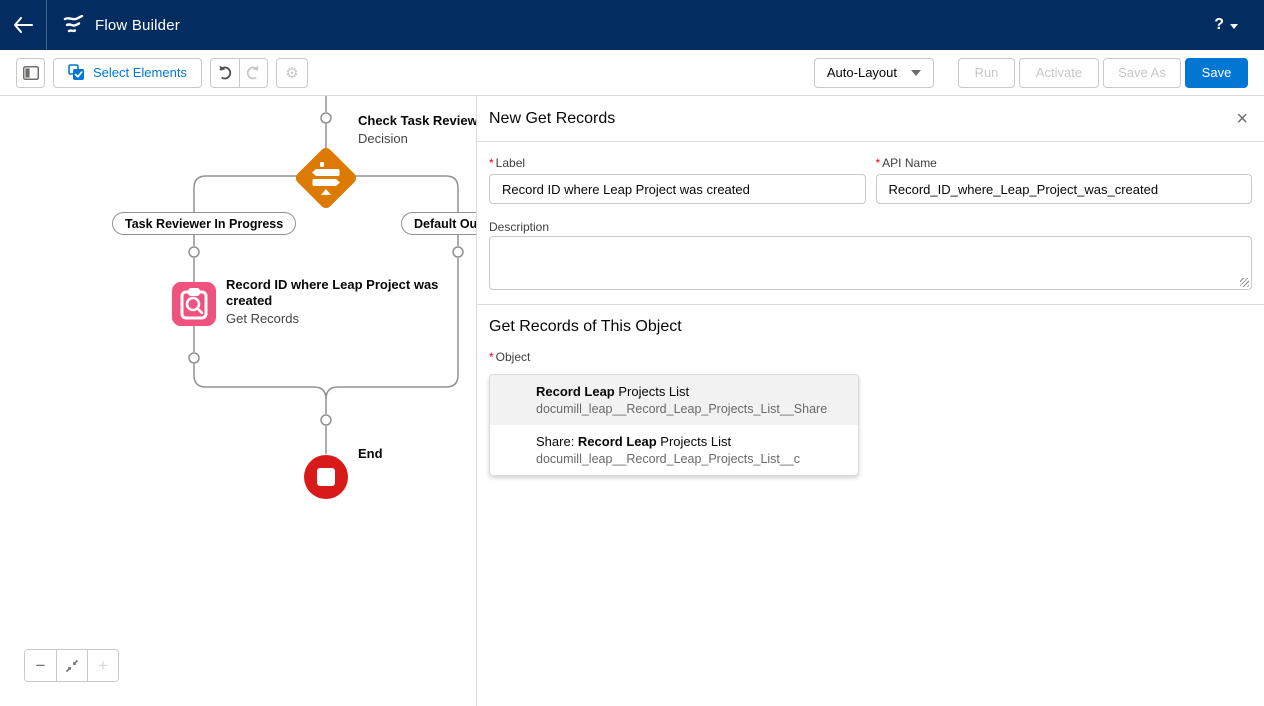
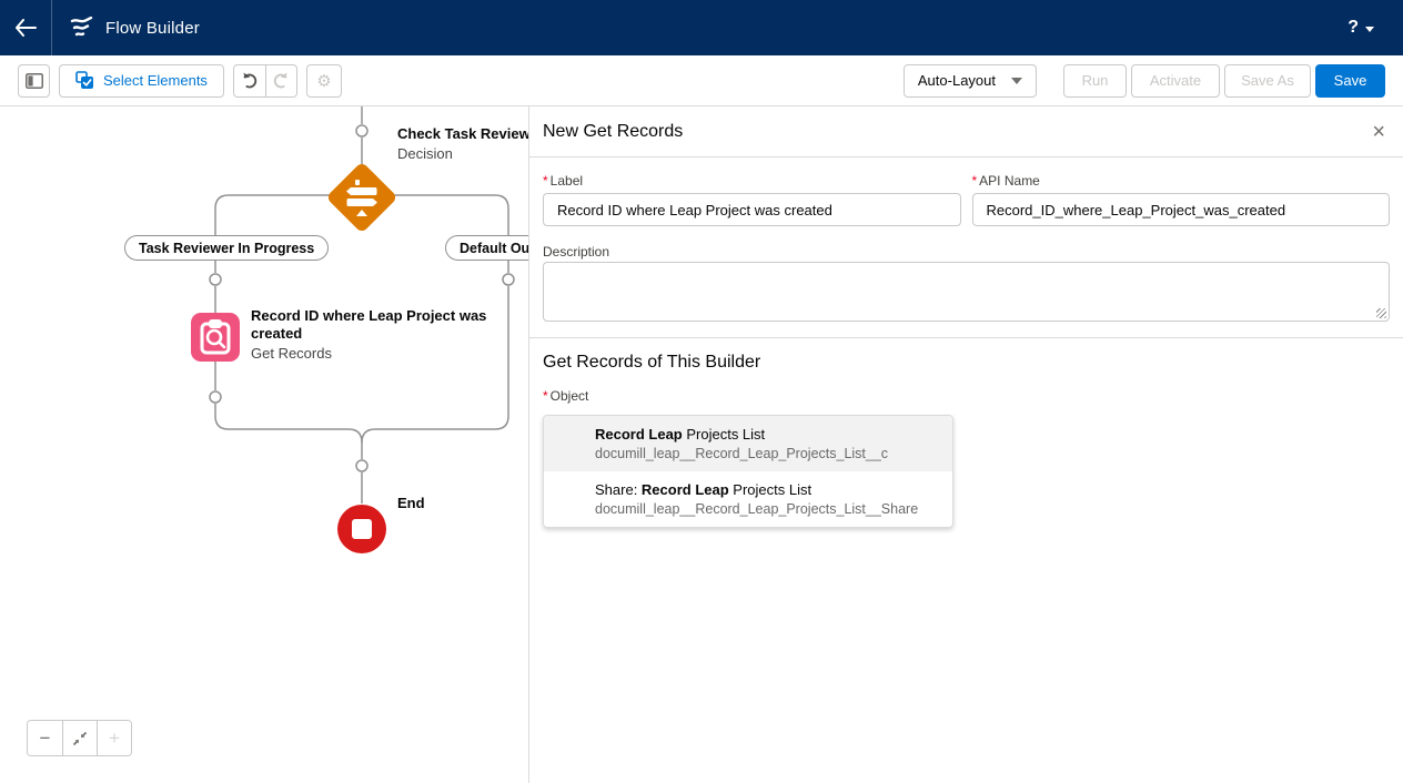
  Flow Builder
  ?
  Select Elements
  ⚙
  Auto-Layout
  Run
  Activate
  Save As
  Save
  Check Task Review
  Decision
  Task Reviewer In Progress
  Record ID where Leap Project was created
  Get Records
  End
  −
  +
  New Get Records
  ×
  * Label
  Record ID where Leap Project was created
  * API Name
  Record_ID_where_Leap_Project_was_created
  Description
- Get Records of This Object
+ Get Records of This Builder
  * Object
  Record Leap Projects List
- documill_leap__Record_Leap_Projects_List__Share
+ documill_leap__Record_Leap_Projects_List__c
  Share: Record Leap Projects List
- documill_leap__Record_Leap_Projects_List__c
+ documill_leap__Record_Leap_Projects_List__Share
